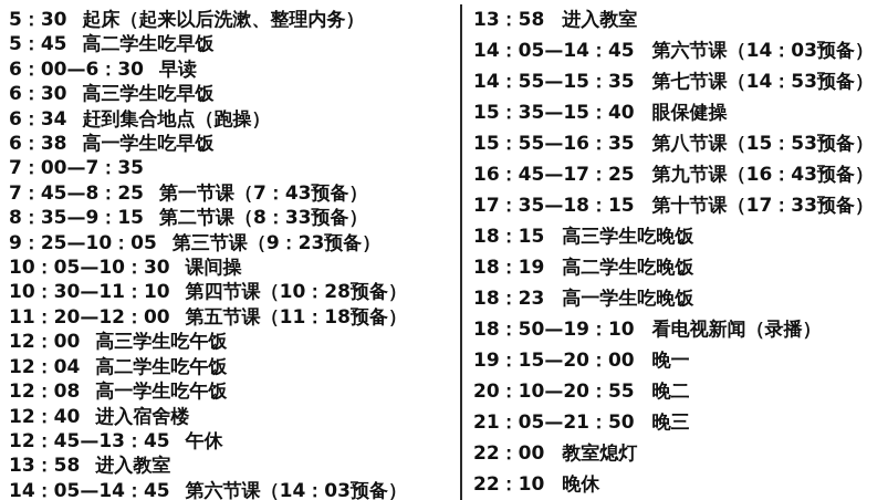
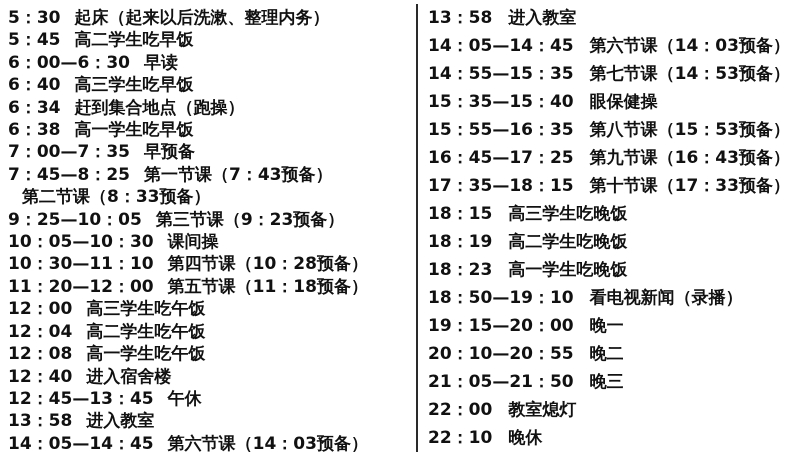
  5：30
  起床（起来以后洗漱、整理内务）
  5：45
  高二学生吃早饭
  6：00—6：30
  早读
- 6：30
+ 6：40
  高三学生吃早饭
  6：34
  赶到集合地点（跑操）
  6：38
  高一学生吃早饭
  7：00—7：35
+ 早预备
  7：45—8：25
  第一节课（7：43预备）
- 8：35—9：15
  第二节课（8：33预备）
  9：25—10：05
  第三节课（9：23预备）
  10：05—10：30
  课间操
  10：30—11：10
  第四节课（10：28预备）
  11：20—12：00
  第五节课（11：18预备）
  12：00
  高三学生吃午饭
  12：04
  高二学生吃午饭
  12：08
  高一学生吃午饭
  12：40
  进入宿舍楼
  12：45—13：45
  午休
  13：58
  进入教室
  14：05—14：45
  第六节课（14：03预备）
  13：58
  进入教室
  14：05—14：45
  第六节课（14：03预备）
  14：55—15：35
  第七节课（14：53预备）
  15：35—15：40
  眼保健操
  15：55—16：35
  第八节课（15：53预备）
  16：45—17：25
  第九节课（16：43预备）
  17：35—18：15
  第十节课（17：33预备）
  18：15
  高三学生吃晚饭
  18：19
  高二学生吃晚饭
  18：23
  高一学生吃晚饭
  18：50—19：10
  看电视新闻（录播）
  19：15—20：00
  晚一
  20：10—20：55
  晚二
  21：05—21：50
  晚三
  22：00
  教室熄灯
  22：10
  晚休
